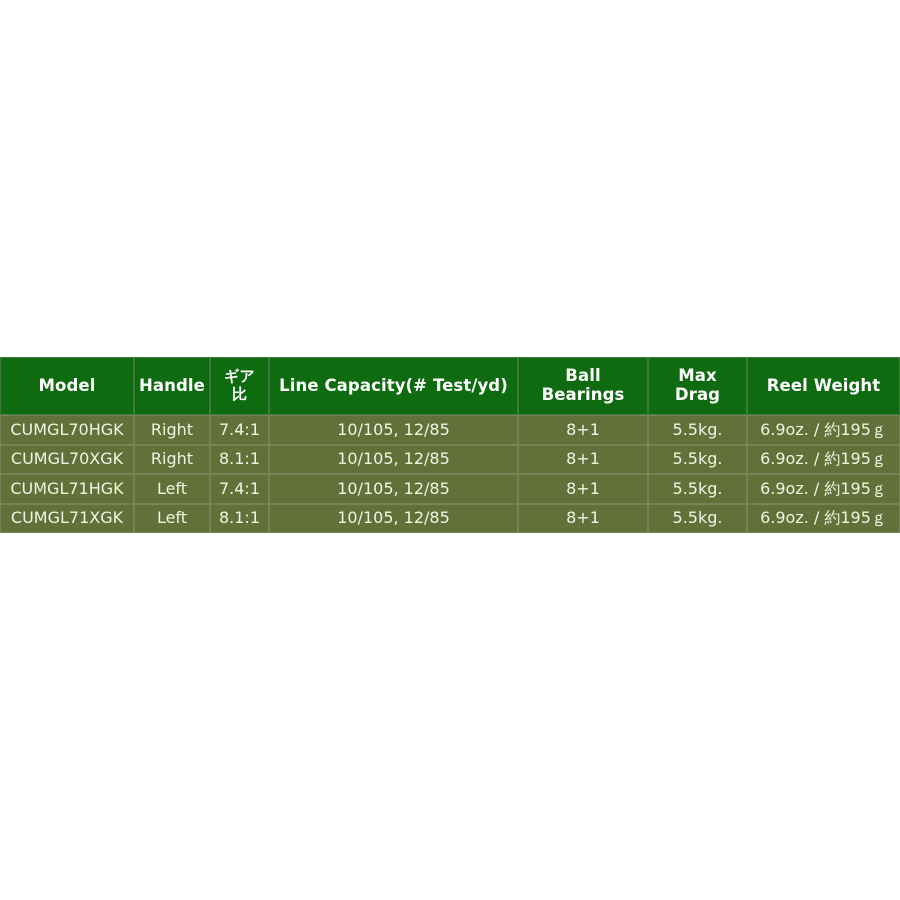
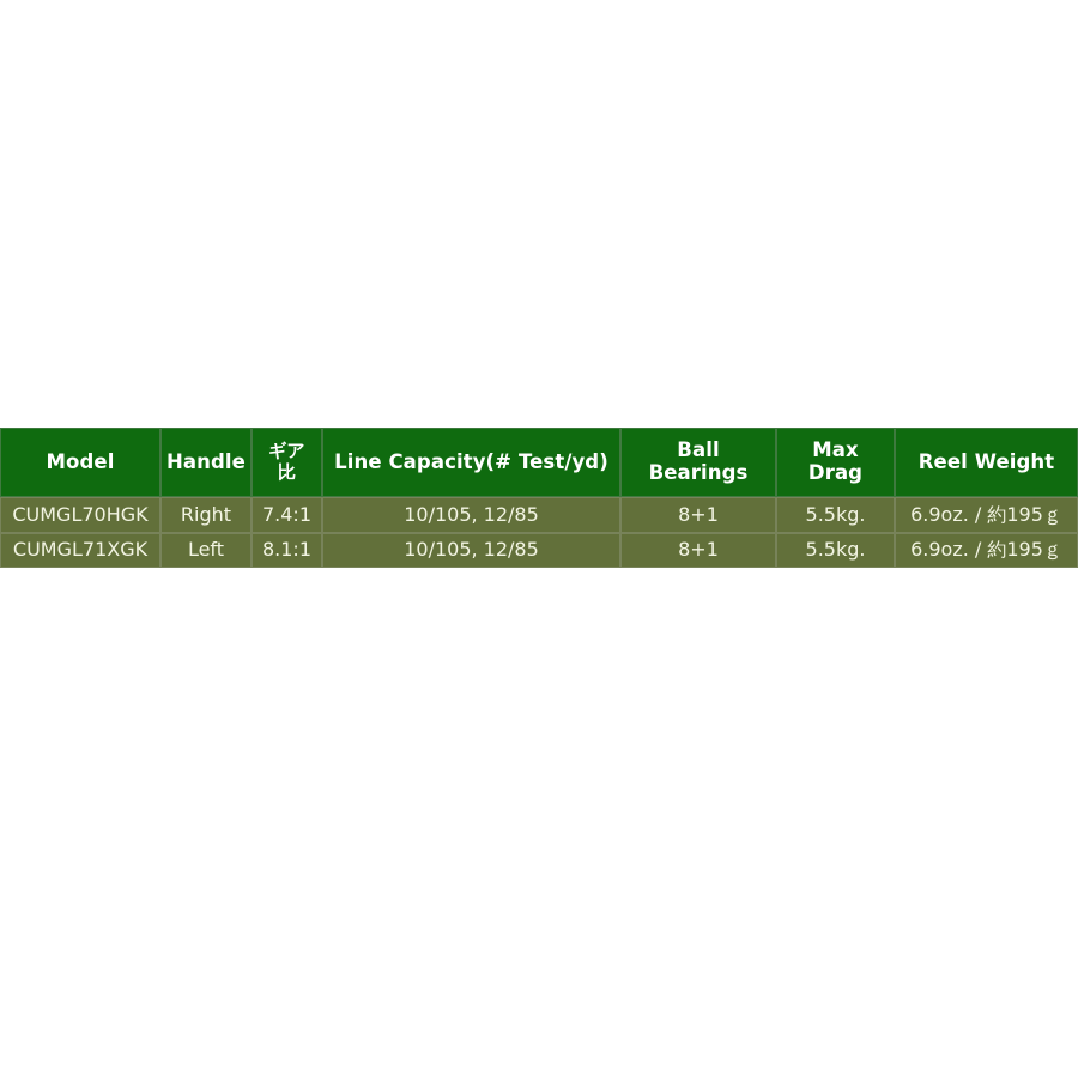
  Model	Handle	ギア 比	Line Capacity(# Test/yd)	Ball Bearings	Max Drag	Reel Weight
  CUMGL70HGK	Right	7.4:1	10/105, 12/85	8+1	5.5kg.	6.9oz. / 約195ｇ
- CUMGL70XGK	Right	8.1:1	10/105, 12/85	8+1	5.5kg.	6.9oz. / 約195ｇ
- CUMGL71HGK	Left	7.4:1	10/105, 12/85	8+1	5.5kg.	6.9oz. / 約195ｇ
  CUMGL71XGK	Left	8.1:1	10/105, 12/85	8+1	5.5kg.	6.9oz. / 約195ｇ
